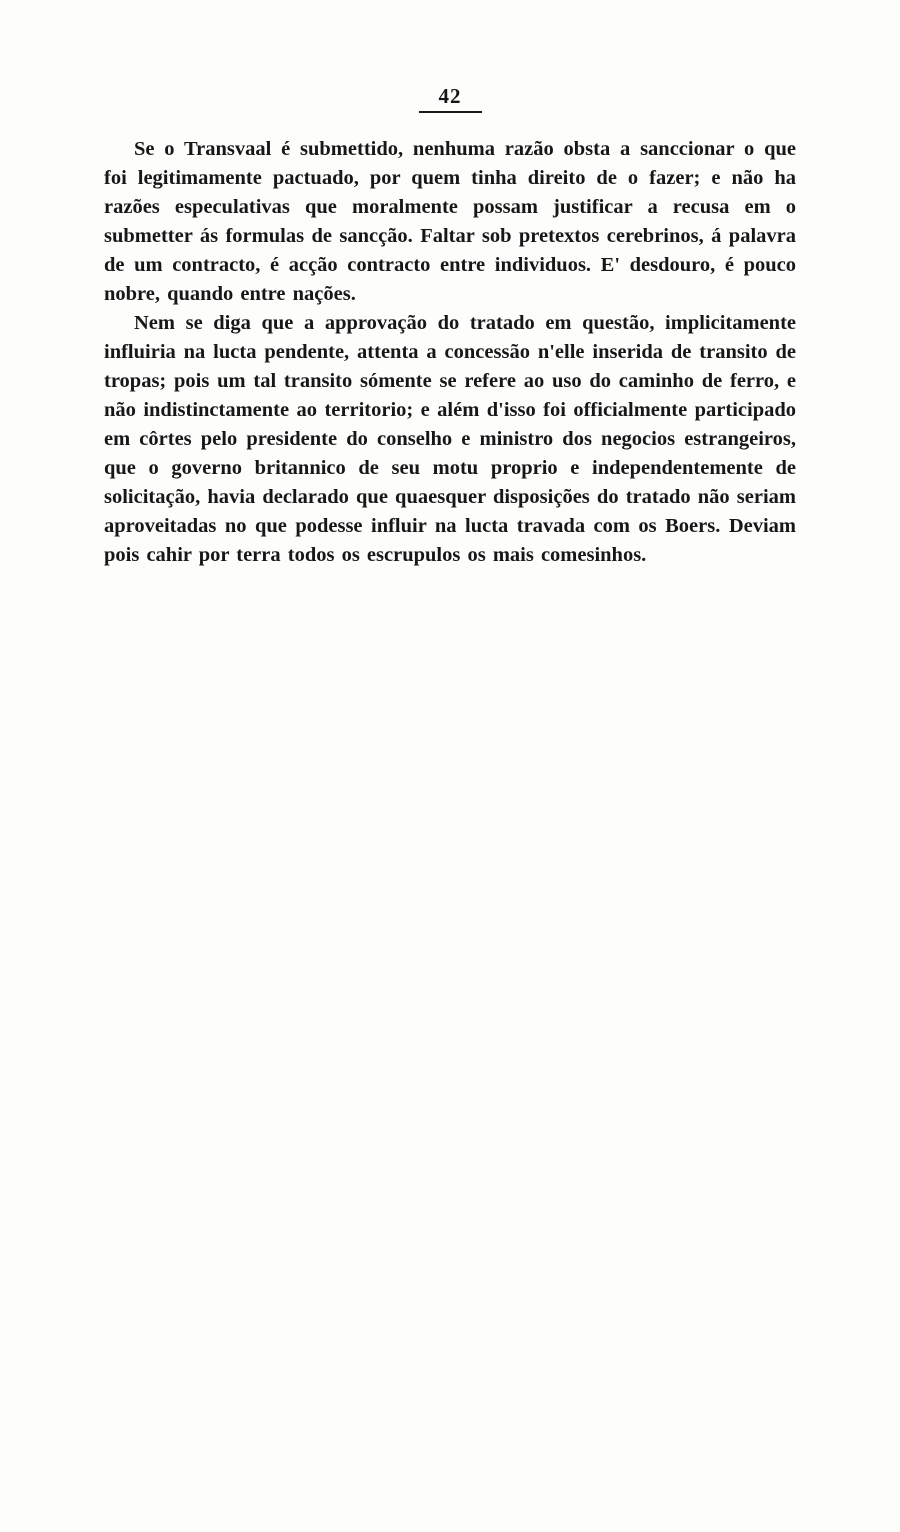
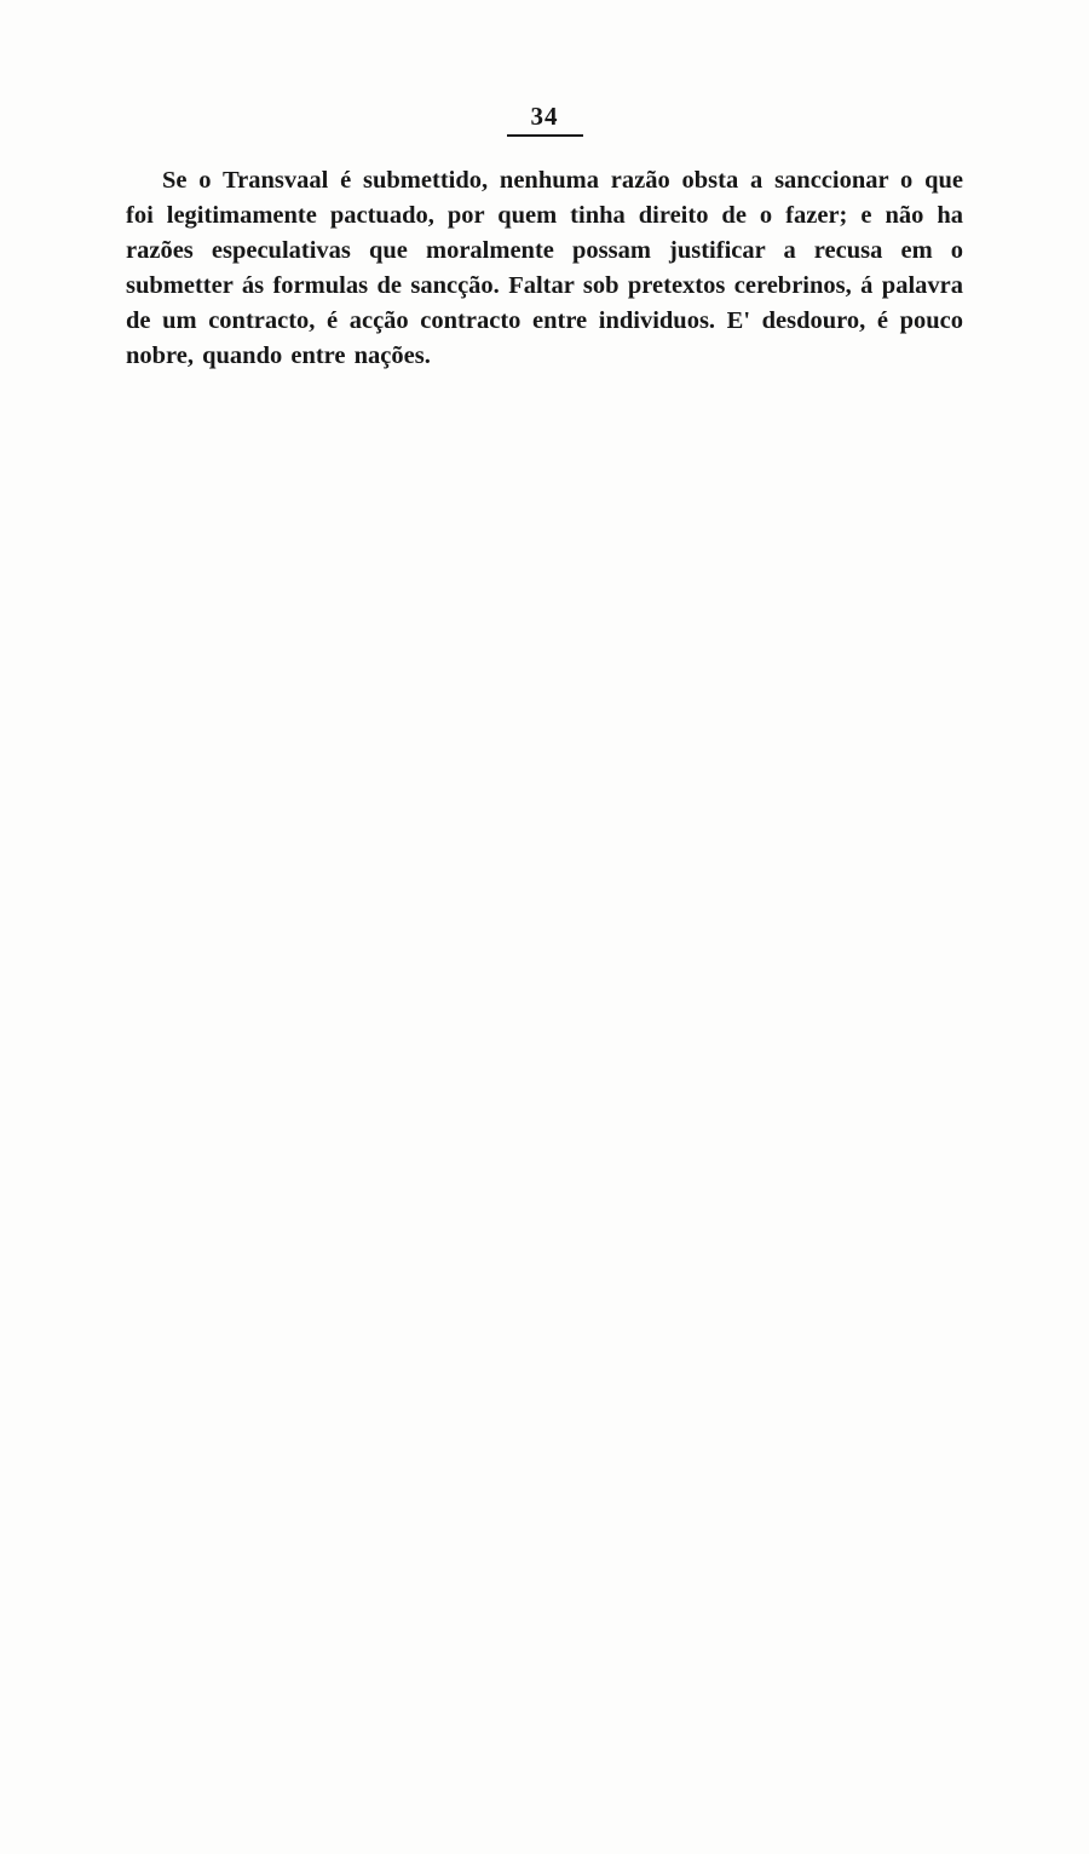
- 42
+ 34
  Se o Transvaal é submettido, nenhuma razão obsta a sanccionar o que foi legitimamente pactuado, por quem tinha direito de o fazer; e não ha razões especulativas que moralmente possam justificar a recusa em o submetter ás formulas de sancção. Faltar sob pretextos cerebrinos, á palavra de um contracto, é acção contracto entre individuos. E' desdouro, é pouco nobre, quando entre nações.
- Nem se diga que a approvação do tratado em questão, implicitamente influiria na lucta pendente, attenta a concessão n'elle inserida de transito de tropas; pois um tal transito sómente se refere ao uso do caminho de ferro, e não indistinctamente ao territorio; e além d'isso foi officialmente participado em côrtes pelo presidente do conselho e ministro dos negocios estrangeiros, que o governo britannico de seu motu proprio e independentemente de solicitação, havia declarado que quaesquer disposições do tratado não seriam aproveitadas no que podesse influir na lucta travada com os Boers. Deviam pois cahir por terra todos os escrupulos os mais comesinhos.
